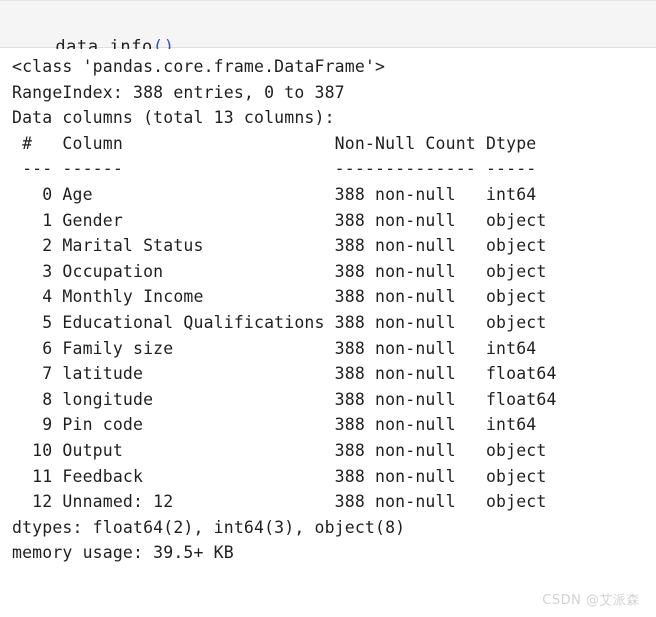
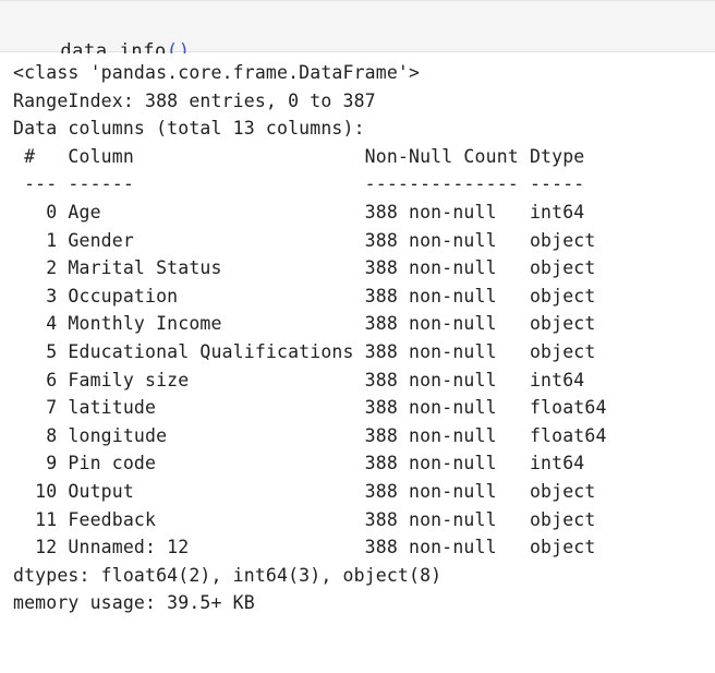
  data.info()
  <class 'pandas.core.frame.DataFrame'>
  RangeIndex: 388 entries, 0 to 387
  Data columns (total 13 columns):
  # Column Non-Null Count Dtype
  --- ------ -------------- -----
  0 Age 388 non-null int64
  1 Gender 388 non-null object
  2 Marital Status 388 non-null object
  3 Occupation 388 non-null object
  4 Monthly Income 388 non-null object
  5 Educational Qualifications 388 non-null object
  6 Family size 388 non-null int64
  7 latitude 388 non-null float64
  8 longitude 388 non-null float64
  9 Pin code 388 non-null int64
  10 Output 388 non-null object
  11 Feedback 388 non-null object
  12 Unnamed: 12 388 non-null object
  dtypes: float64(2), int64(3), object(8)
  memory usage: 39.5+ KB
- CSDN @艾派森
